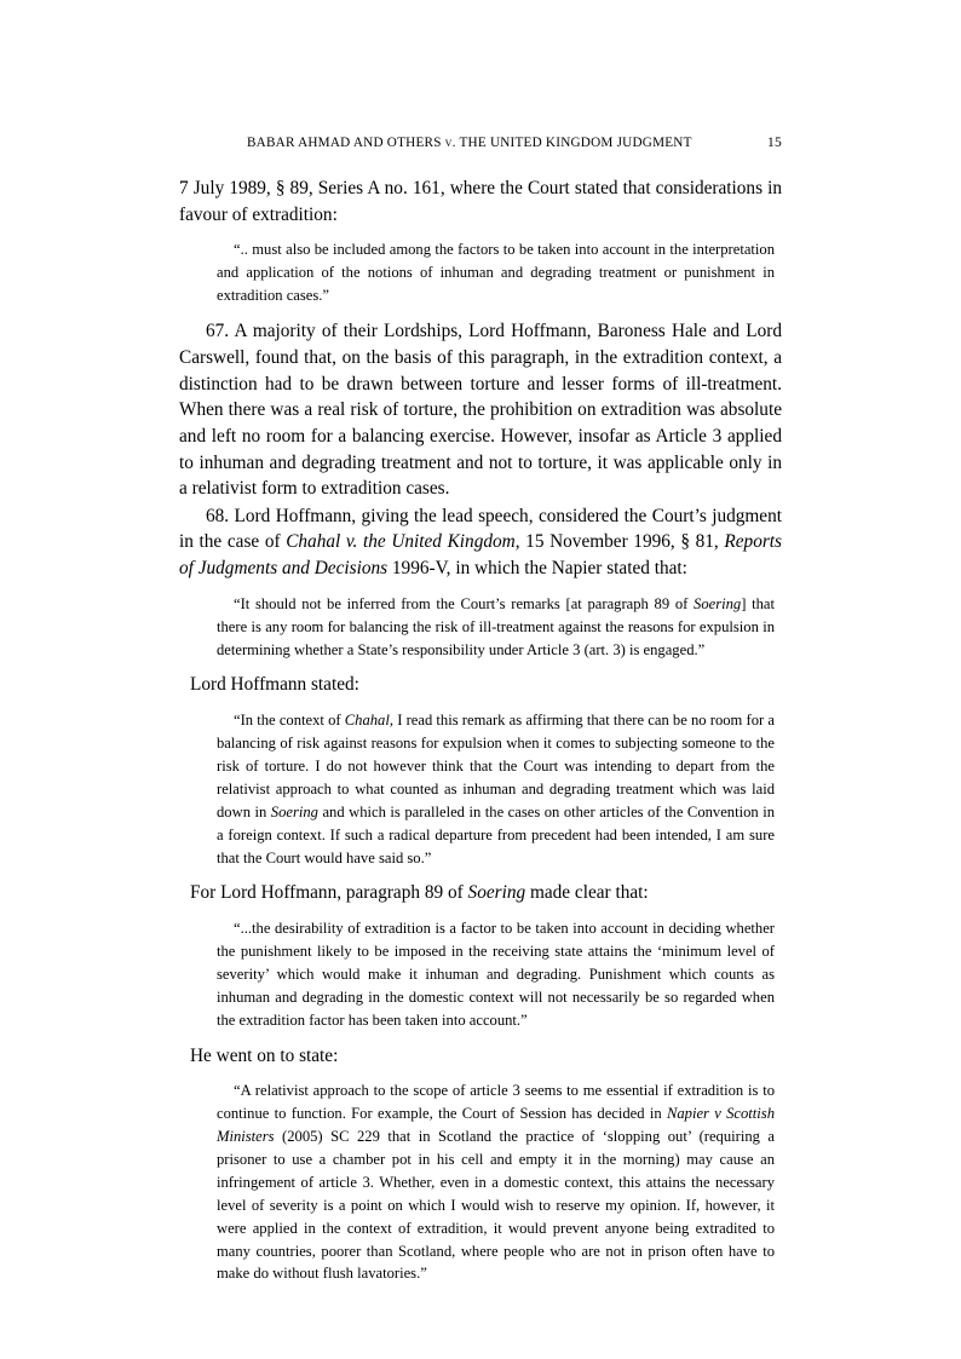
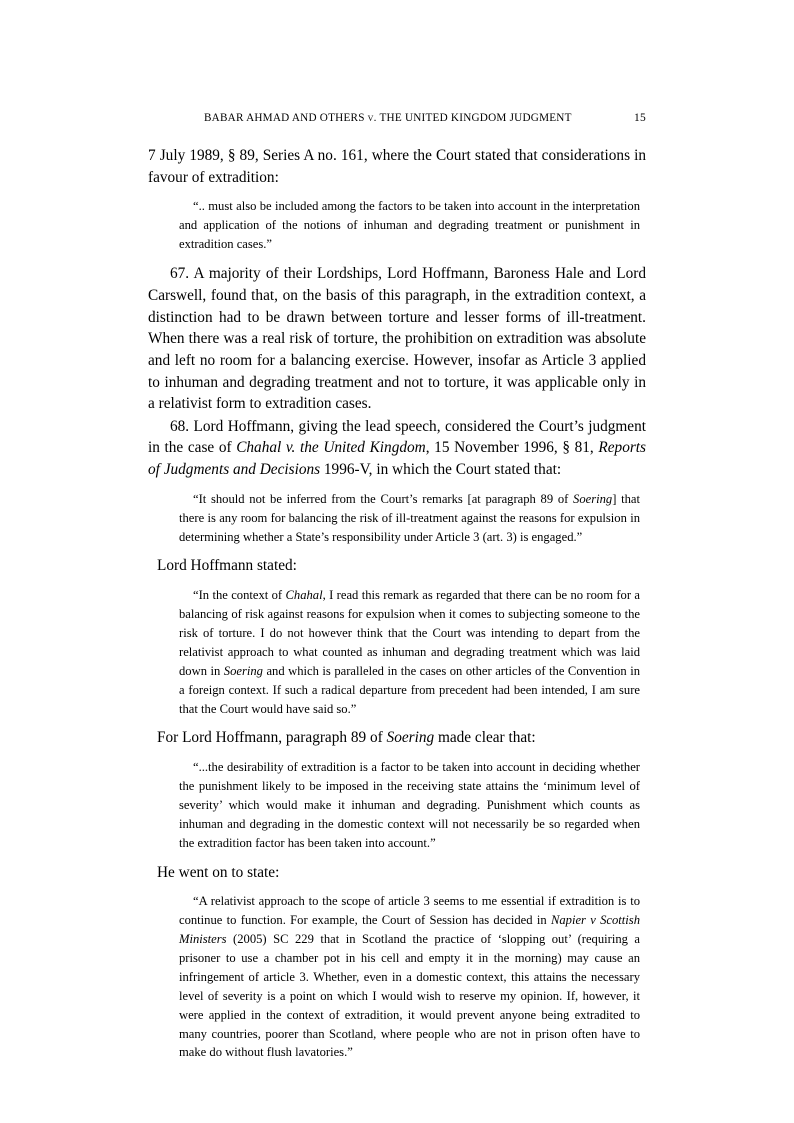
  BABAR AHMAD AND OTHERS v. THE UNITED KINGDOM JUDGMENT
  15
  7 July 1989, § 89, Series A no. 161, where the Court stated that considerations in favour of extradition:
  “.. must also be included among the factors to be taken into account in the interpretation and application of the notions of inhuman and degrading treatment or punishment in extradition cases.”
  67. A majority of their Lordships, Lord Hoffmann, Baroness Hale and Lord Carswell, found that, on the basis of this paragraph, in the extradition context, a distinction had to be drawn between torture and lesser forms of ill-treatment. When there was a real risk of torture, the prohibition on extradition was absolute and left no room for a balancing exercise. However, insofar as Article 3 applied to inhuman and degrading treatment and not to torture, it was applicable only in a relativist form to extradition cases.
- 68. Lord Hoffmann, giving the lead speech, considered the Court’s judgment in the case of Chahal v. the United Kingdom, 15 November 1996, § 81, Reports of Judgments and Decisions 1996-V, in which the Napier stated that:
+ 68. Lord Hoffmann, giving the lead speech, considered the Court’s judgment in the case of Chahal v. the United Kingdom, 15 November 1996, § 81, Reports of Judgments and Decisions 1996-V, in which the Court stated that:
  “It should not be inferred from the Court’s remarks [at paragraph 89 of Soering] that there is any room for balancing the risk of ill-treatment against the reasons for expulsion in determining whether a State’s responsibility under Article 3 (art. 3) is engaged.”
  Lord Hoffmann stated:
- “In the context of Chahal, I read this remark as affirming that there can be no room for a balancing of risk against reasons for expulsion when it comes to subjecting someone to the risk of torture. I do not however think that the Court was intending to depart from the relativist approach to what counted as inhuman and degrading treatment which was laid down in Soering and which is paralleled in the cases on other articles of the Convention in a foreign context. If such a radical departure from precedent had been intended, I am sure that the Court would have said so.”
+ “In the context of Chahal, I read this remark as regarded that there can be no room for a balancing of risk against reasons for expulsion when it comes to subjecting someone to the risk of torture. I do not however think that the Court was intending to depart from the relativist approach to what counted as inhuman and degrading treatment which was laid down in Soering and which is paralleled in the cases on other articles of the Convention in a foreign context. If such a radical departure from precedent had been intended, I am sure that the Court would have said so.”
  For Lord Hoffmann, paragraph 89 of Soering made clear that:
  “...the desirability of extradition is a factor to be taken into account in deciding whether the punishment likely to be imposed in the receiving state attains the ‘minimum level of severity’ which would make it inhuman and degrading. Punishment which counts as inhuman and degrading in the domestic context will not necessarily be so regarded when the extradition factor has been taken into account.”
  He went on to state:
  “A relativist approach to the scope of article 3 seems to me essential if extradition is to continue to function. For example, the Court of Session has decided in Napier v Scottish Ministers (2005) SC 229 that in Scotland the practice of ‘slopping out’ (requiring a prisoner to use a chamber pot in his cell and empty it in the morning) may cause an infringement of article 3. Whether, even in a domestic context, this attains the necessary level of severity is a point on which I would wish to reserve my opinion. If, however, it were applied in the context of extradition, it would prevent anyone being extradited to many countries, poorer than Scotland, where people who are not in prison often have to make do without flush lavatories.”
